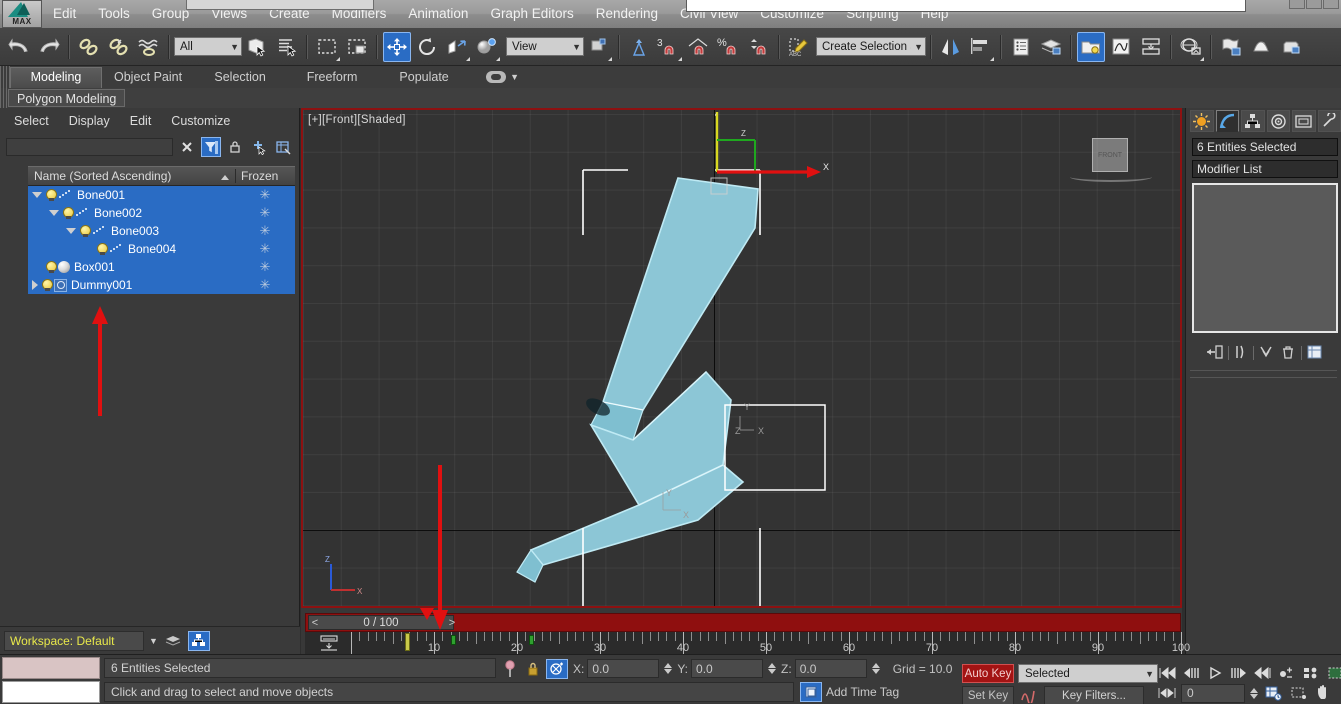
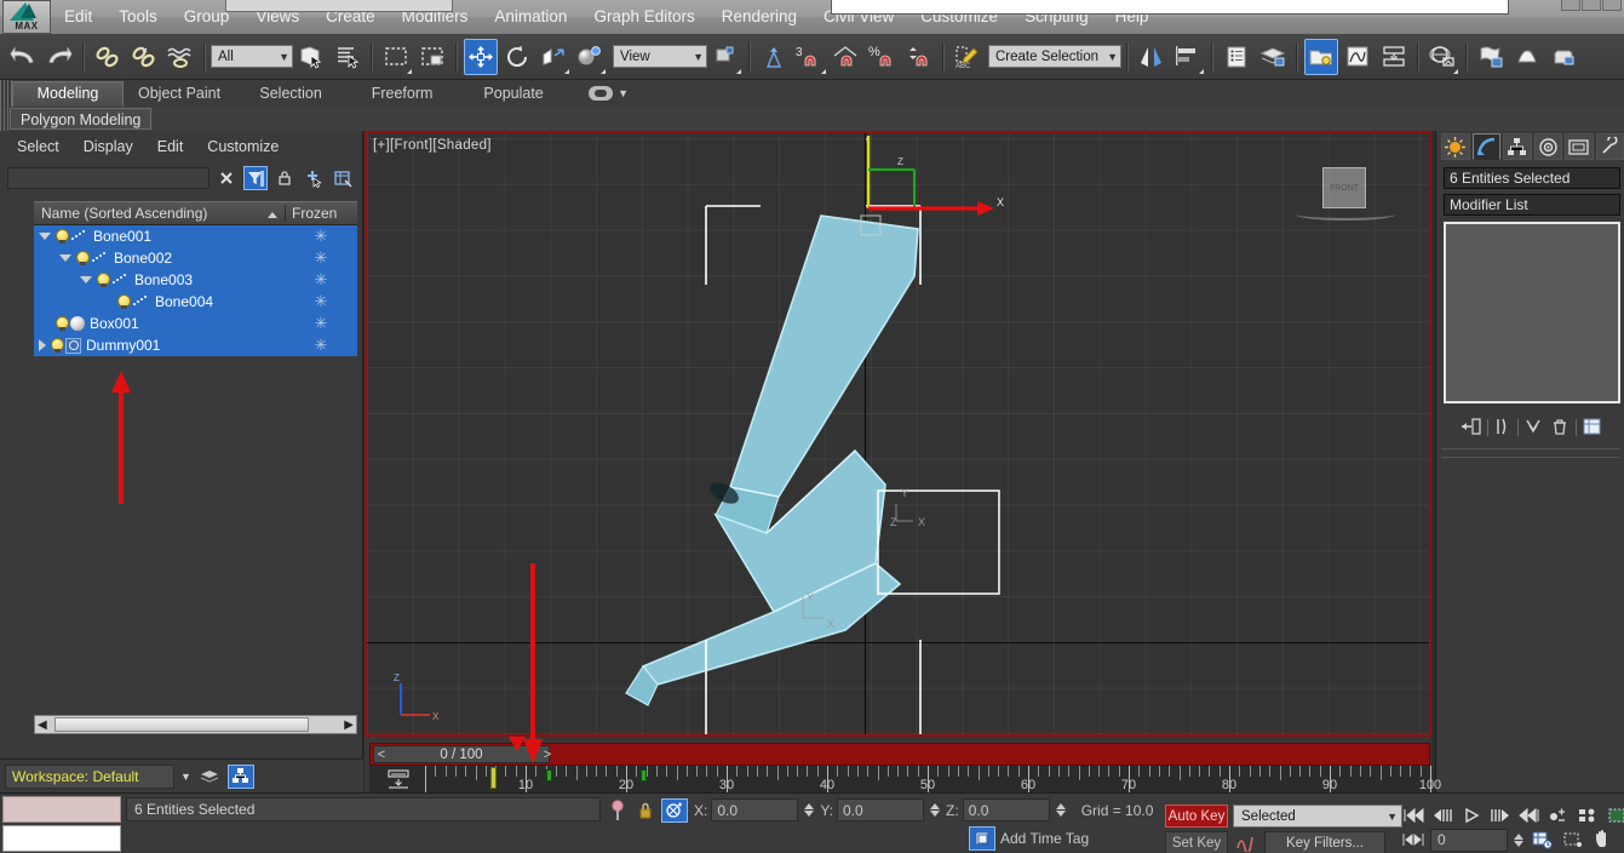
  MAX
  Edit
  Tools
  Group
  Views
  Create
  Modifiers
  Animation
  Graph Editors
  Rendering
  Civil View
  Customize
  Scripting
  Help
  All
  ▼
  View
  ▼
  3
  %
  Create Selection
  ▼
  Modeling
  Object Paint
  Selection
  Freeform
  Populate
  ▼
  Polygon Modeling
  Select
  Display
  Edit
  Customize
  Name (Sorted Ascending)
  Frozen
  Bone001
  ✳
  Bone002
  ✳
  Bone003
  ✳
  Bone004
  ✳
  Box001
  ✳
  Dummy001
  ✳
+ ◀
+ ▶
  Workspace: Default
  ▼
  [+][Front][Shaded]
  Y
  Z
  X
  Y
  X
  X
  Z
  Z
  X
  6 Entities Selected
  Modifier List
  0 / 100
  <
  >
  10
  20
  30
  40
  50
  60
  70
  80
  90
  100
  6 Entities Selected
- Click and drag to select and move objects
  X:
  0.0
  Y:
  0.0
  Z:
  0.0
  Grid = 10.0
  Add Time Tag
  Auto Key
  Set Key
  Selected
  ▼
  Key Filters...
  0
